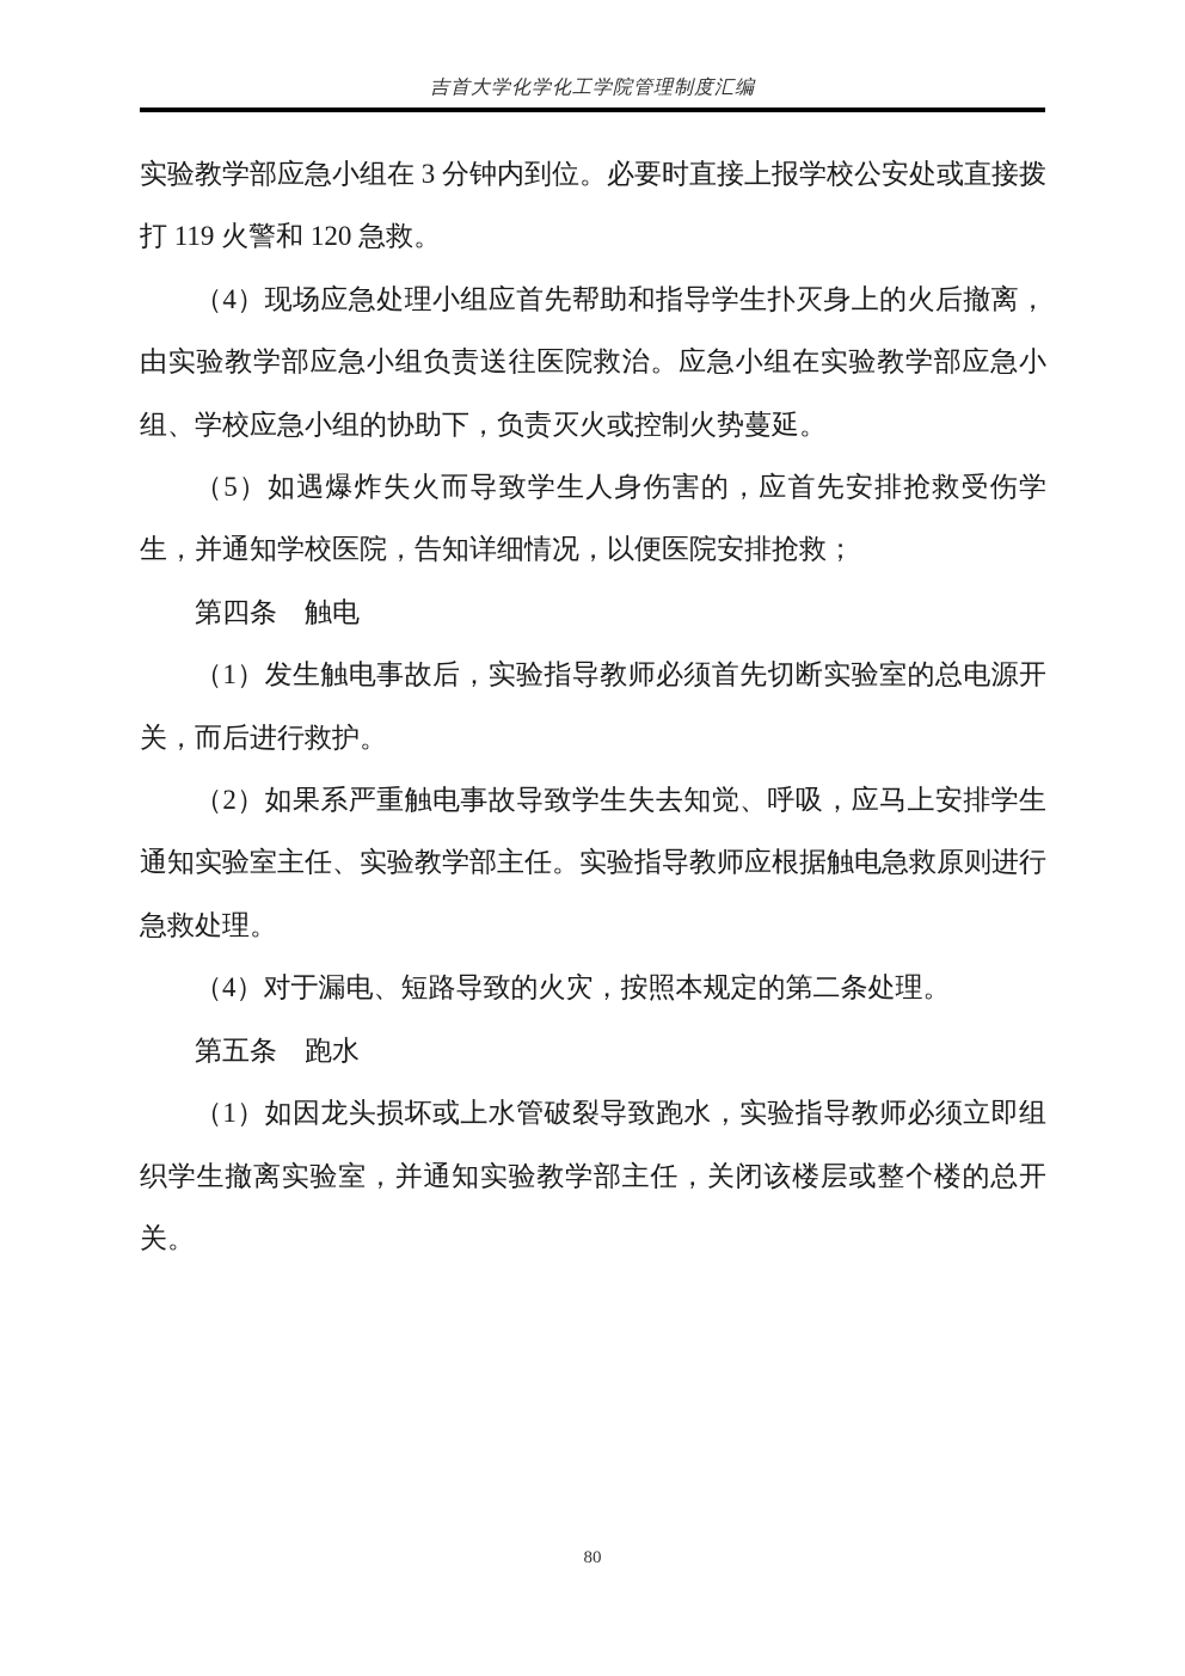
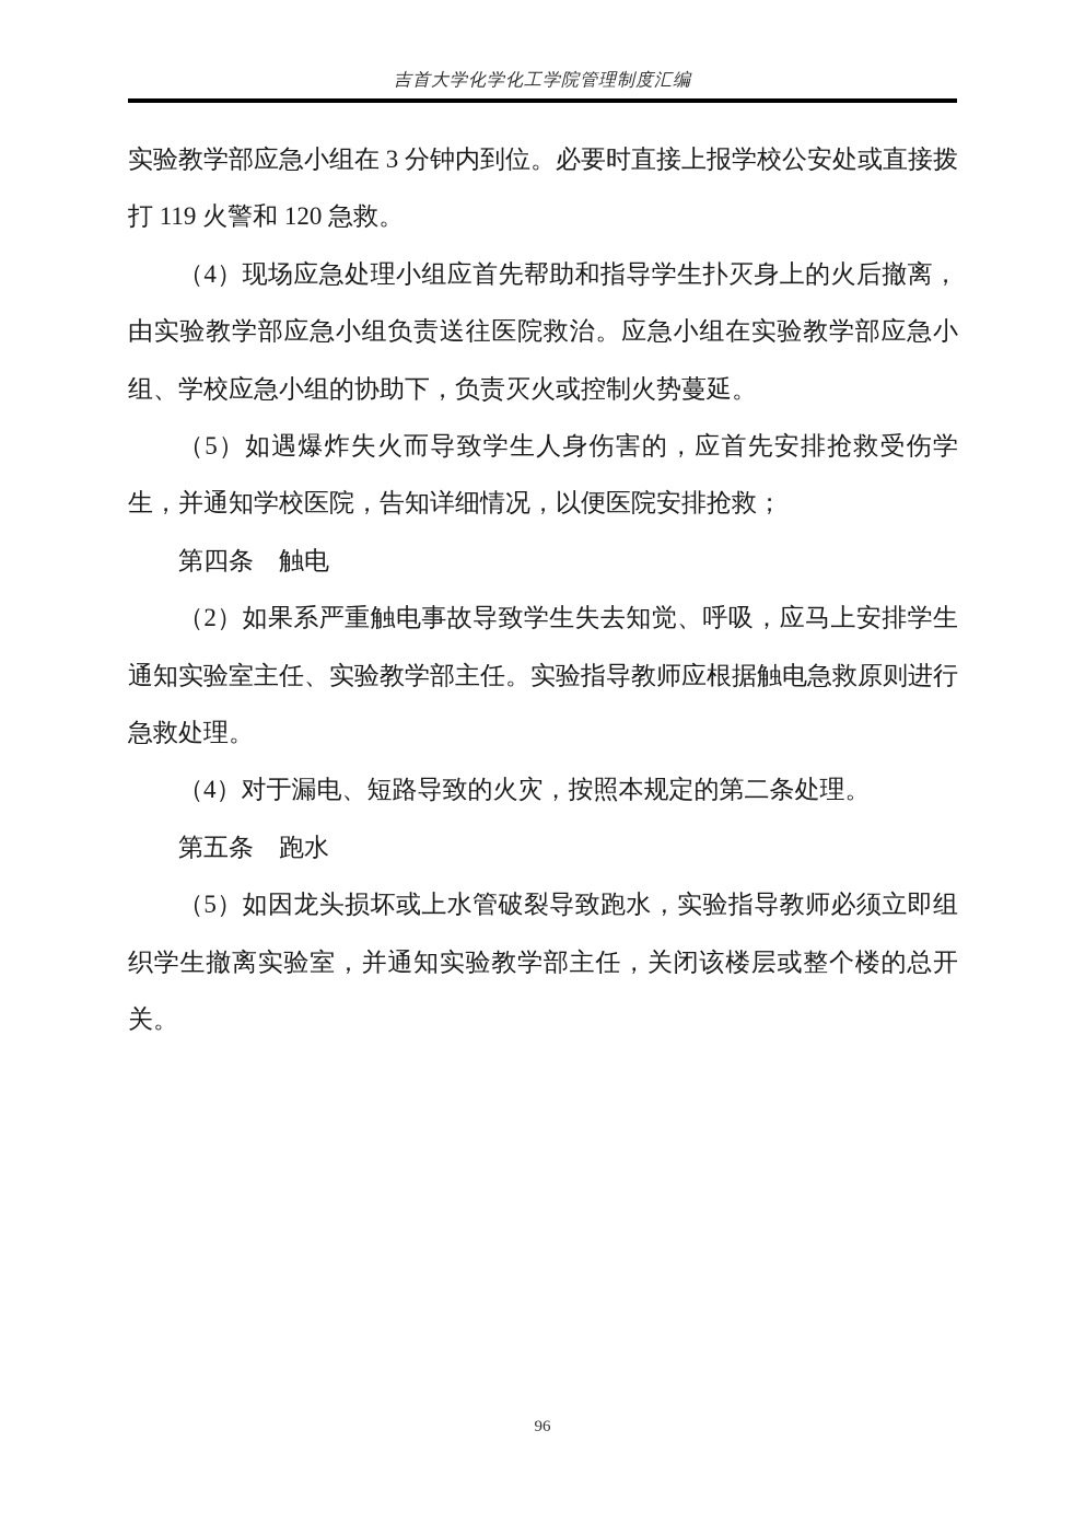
  吉首大学化学化工学院管理制度汇编
  实验教学部应急小组在 3 分钟内到位。必要时直接上报学校公安处或直接拨打 119 火警和 120 急救。
  （4）现场应急处理小组应首先帮助和指导学生扑灭身上的火后撤离，由实验教学部应急小组负责送往医院救治。应急小组在实验教学部应急小组、学校应急小组的协助下，负责灭火或控制火势蔓延。
  （5）如遇爆炸失火而导致学生人身伤害的，应首先安排抢救受伤学生，并通知学校医院，告知详细情况，以便医院安排抢救；
  第四条 触电
- （1）发生触电事故后，实验指导教师必须首先切断实验室的总电源开关，而后进行救护。
  （2）如果系严重触电事故导致学生失去知觉、呼吸，应马上安排学生通知实验室主任、实验教学部主任。实验指导教师应根据触电急救原则进行急救处理。
  （4）对于漏电、短路导致的火灾，按照本规定的第二条处理。
  第五条 跑水
- （1）如因龙头损坏或上水管破裂导致跑水，实验指导教师必须立即组织学生撤离实验室，并通知实验教学部主任，关闭该楼层或整个楼的总开关。
+ （5）如因龙头损坏或上水管破裂导致跑水，实验指导教师必须立即组织学生撤离实验室，并通知实验教学部主任，关闭该楼层或整个楼的总开关。
- 80
+ 96
